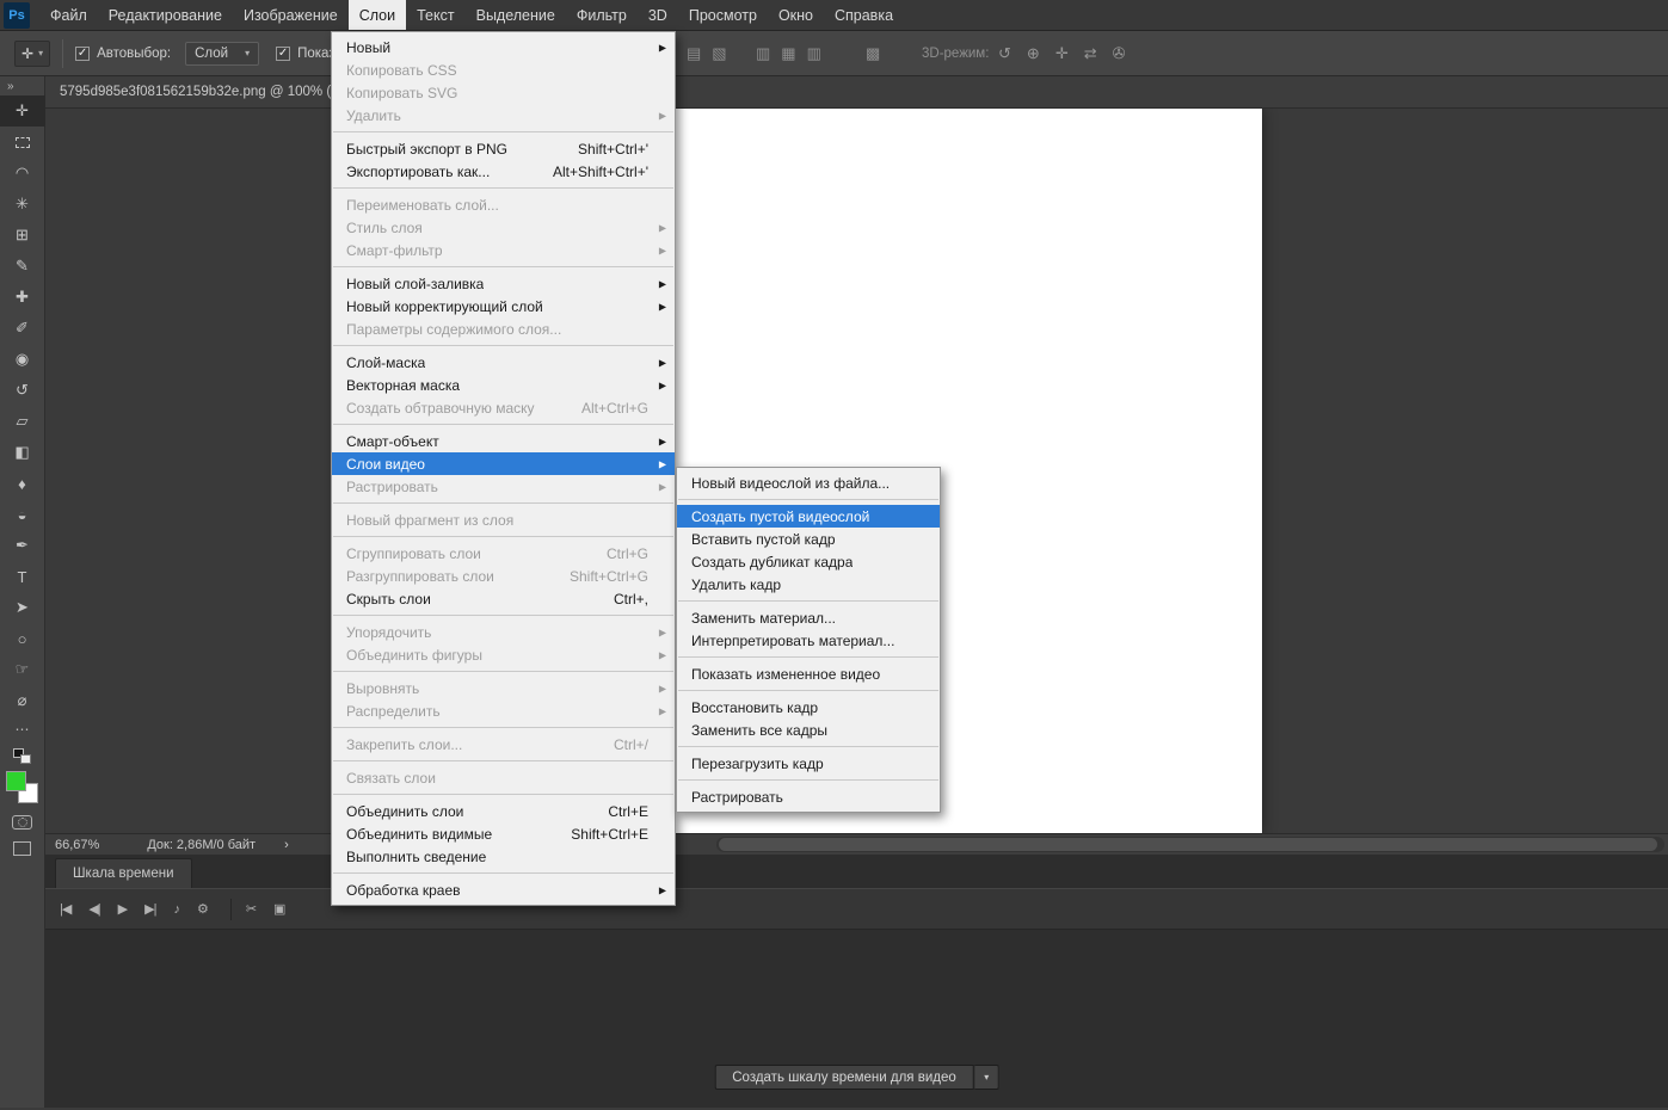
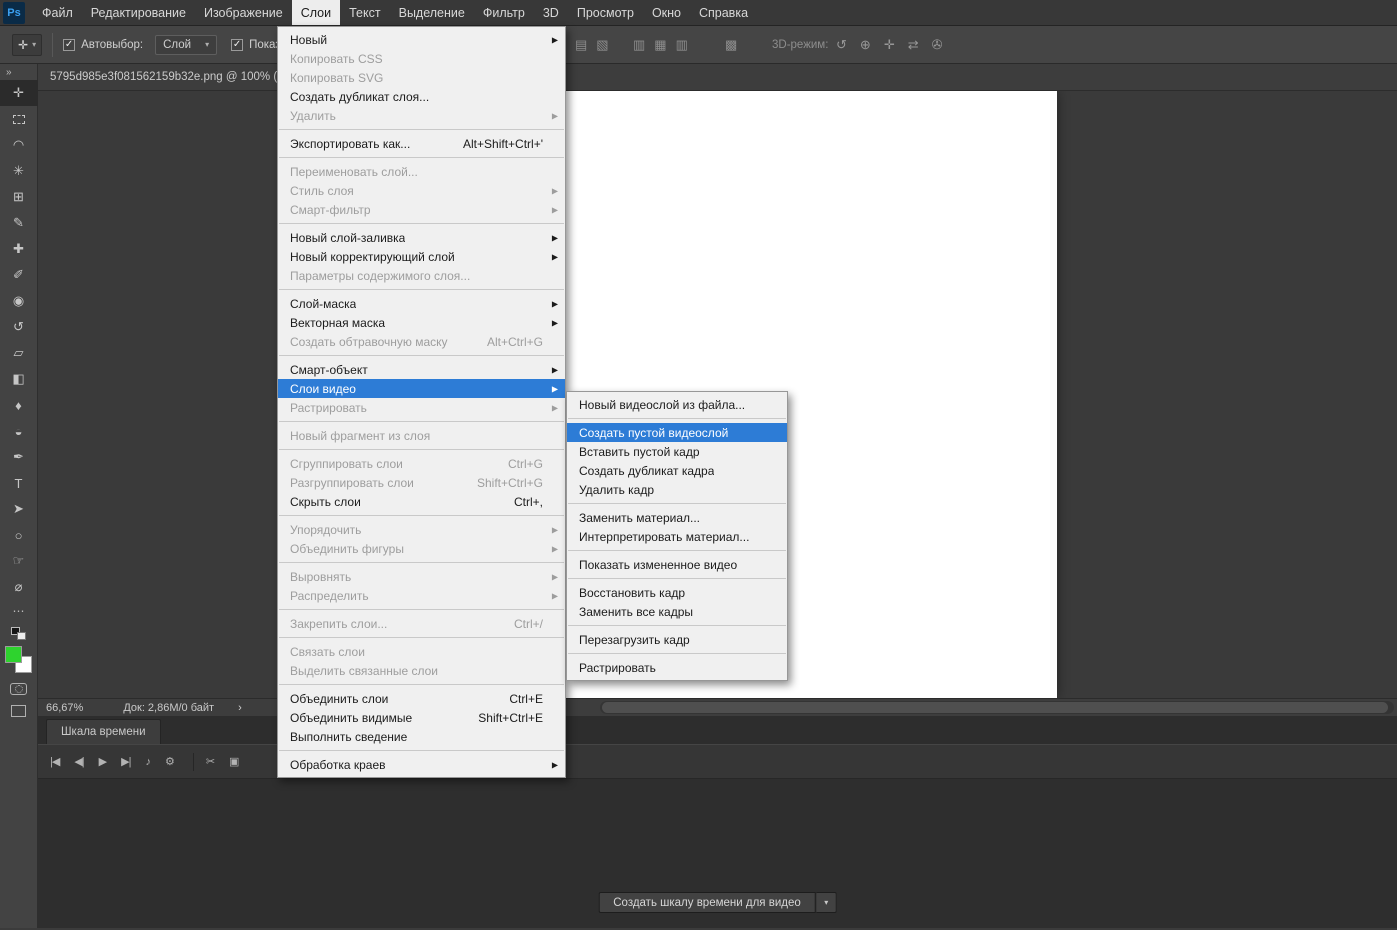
  Ps
  Файл
  Редактирование
  Изображение
  Слои
  Текст
  Выделение
  Фильтр
  3D
  Просмотр
  Окно
  Справка
  ✛
  ▾
  ✓
  Автовыбор:
  Слой
  ▾
  ✓
  Пока
  ▤
  ▧
  ▥
  ▦
  ▥
  ▩
  3D-режим:
  ↺
  ⊕
  ✛
  ⇄
  ✇
  »
  ✛
  ◠
  ✳
  ⊞
  ✎
  ✚
  ✐
  ◉
  ↺
  ▱
  ◧
  ♦
  ◒
  ✒
  T
  ➤
  ○
  ☞
  ⌀
  ⋯
  5795d985e3f081562159b32e.png @ 100% (
  66,67%
  Док: 2,86M/0 байт
  ›
  Шкала времени
  |◀
  ◀|
  ▶
  ▶|
  ♪
  ⚙
  ✂
  ▣
  Создать шкалу времени для видео
  ▾
  Новый
  ▶
  Копировать CSS
  Копировать SVG
+ Создать дубликат слоя...
  Удалить
  ▶
- Быстрый экспорт в PNG
- Shift+Ctrl+'
  Экспортировать как...
  Alt+Shift+Ctrl+'
  Переименовать слой...
  Стиль слоя
  ▶
  Смарт-фильтр
  ▶
  Новый слой-заливка
  ▶
  Новый корректирующий слой
  ▶
  Параметры содержимого слоя...
  Слой-маска
  ▶
  Векторная маска
  ▶
  Создать обтравочную маску
  Alt+Ctrl+G
  Смарт-объект
  ▶
  Слои видео
  ▶
  Растрировать
  ▶
  Новый фрагмент из слоя
  Сгруппировать слои
  Ctrl+G
  Разгруппировать слои
  Shift+Ctrl+G
  Скрыть слои
  Ctrl+,
  Упорядочить
  ▶
  Объединить фигуры
  ▶
  Выровнять
  ▶
  Распределить
  ▶
  Закрепить слои...
  Ctrl+/
  Связать слои
+ Выделить связанные слои
  Объединить слои
  Ctrl+E
  Объединить видимые
  Shift+Ctrl+E
  Выполнить сведение
  Обработка краев
  ▶
  Новый видеослой из файла...
  Создать пустой видеослой
  Вставить пустой кадр
  Создать дубликат кадра
  Удалить кадр
  Заменить материал...
  Интерпретировать материал...
  Показать измененное видео
  Восстановить кадр
  Заменить все кадры
  Перезагрузить кадр
  Растрировать
